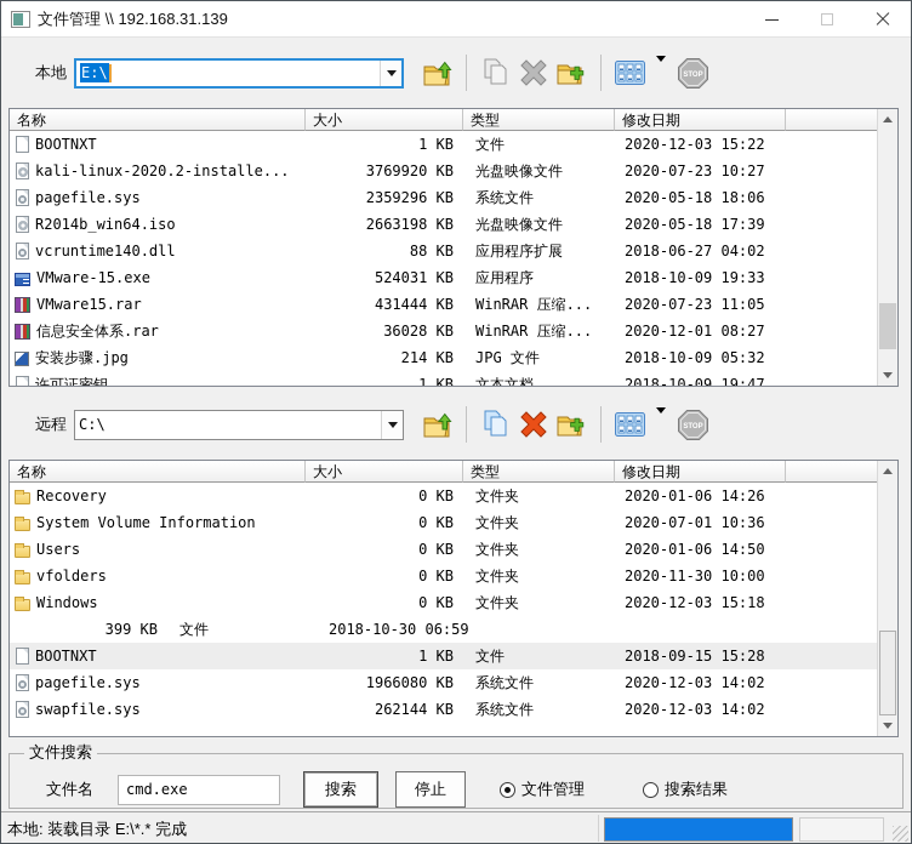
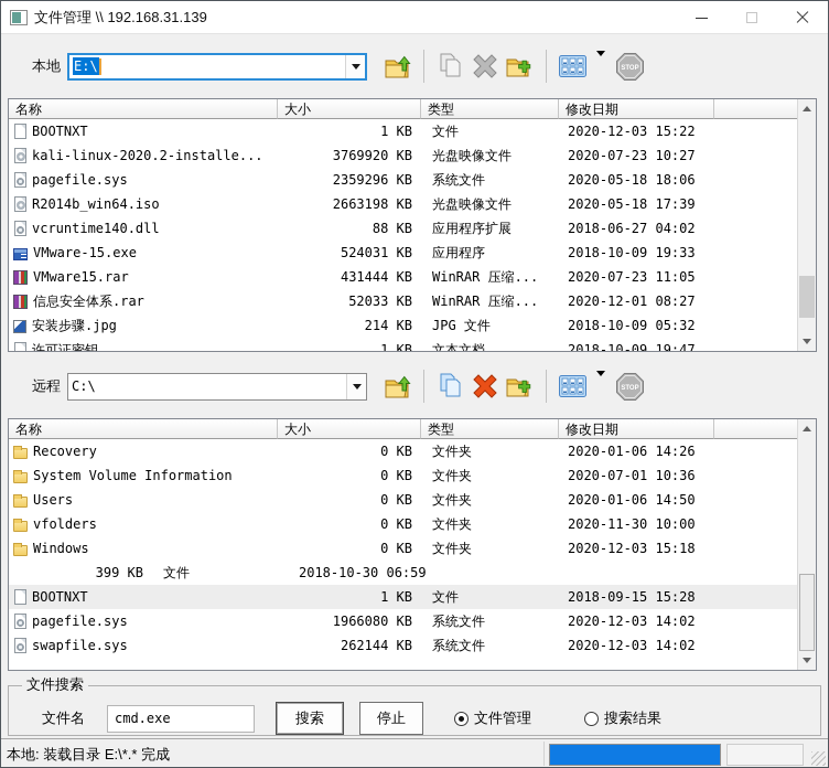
  文件管理 \\ 192.168.31.139
  本地
  E:\
  名称
  大小
  类型
  修改日期
  BOOTNXT
  1 KB
  文件
  2020-12-03 15:22
  kali-linux-2020.2-installe...
  3769920 KB
  光盘映像文件
  2020-07-23 10:27
  pagefile.sys
  2359296 KB
  系统文件
  2020-05-18 18:06
  R2014b_win64.iso
  2663198 KB
  光盘映像文件
  2020-05-18 17:39
  vcruntime140.dll
  88 KB
  应用程序扩展
  2018-06-27 04:02
  VMware-15.exe
  524031 KB
  应用程序
  2018-10-09 19:33
  VMware15.rar
  431444 KB
  WinRAR 压缩...
  2020-07-23 11:05
  信息安全体系.rar
- 36028 KB
+ 52033 KB
  WinRAR 压缩...
  2020-12-01 08:27
  安装步骤.jpg
  214 KB
  JPG 文件
  2018-10-09 05:32
  许可证密钥
  1 KB
  文本文档
  2018-10-09 19:47
  远程
  C:\
  名称
  大小
  类型
  修改日期
  Recovery
  0 KB
  文件夹
  2020-01-06 14:26
  System Volume Information
  0 KB
  文件夹
  2020-07-01 10:36
  Users
  0 KB
  文件夹
  2020-01-06 14:50
  vfolders
  0 KB
  文件夹
  2020-11-30 10:00
  Windows
  0 KB
  文件夹
  2020-12-03 15:18
  399 KB
  文件
  2018-10-30 06:59
  BOOTNXT
  1 KB
  文件
  2018-09-15 15:28
  pagefile.sys
  1966080 KB
  系统文件
  2020-12-03 14:02
  swapfile.sys
  262144 KB
  系统文件
  2020-12-03 14:02
  文件搜索
  文件名
  cmd.exe
  搜索
  停止
  文件管理
  搜索结果
  本地: 装载目录 E:\*.* 完成
